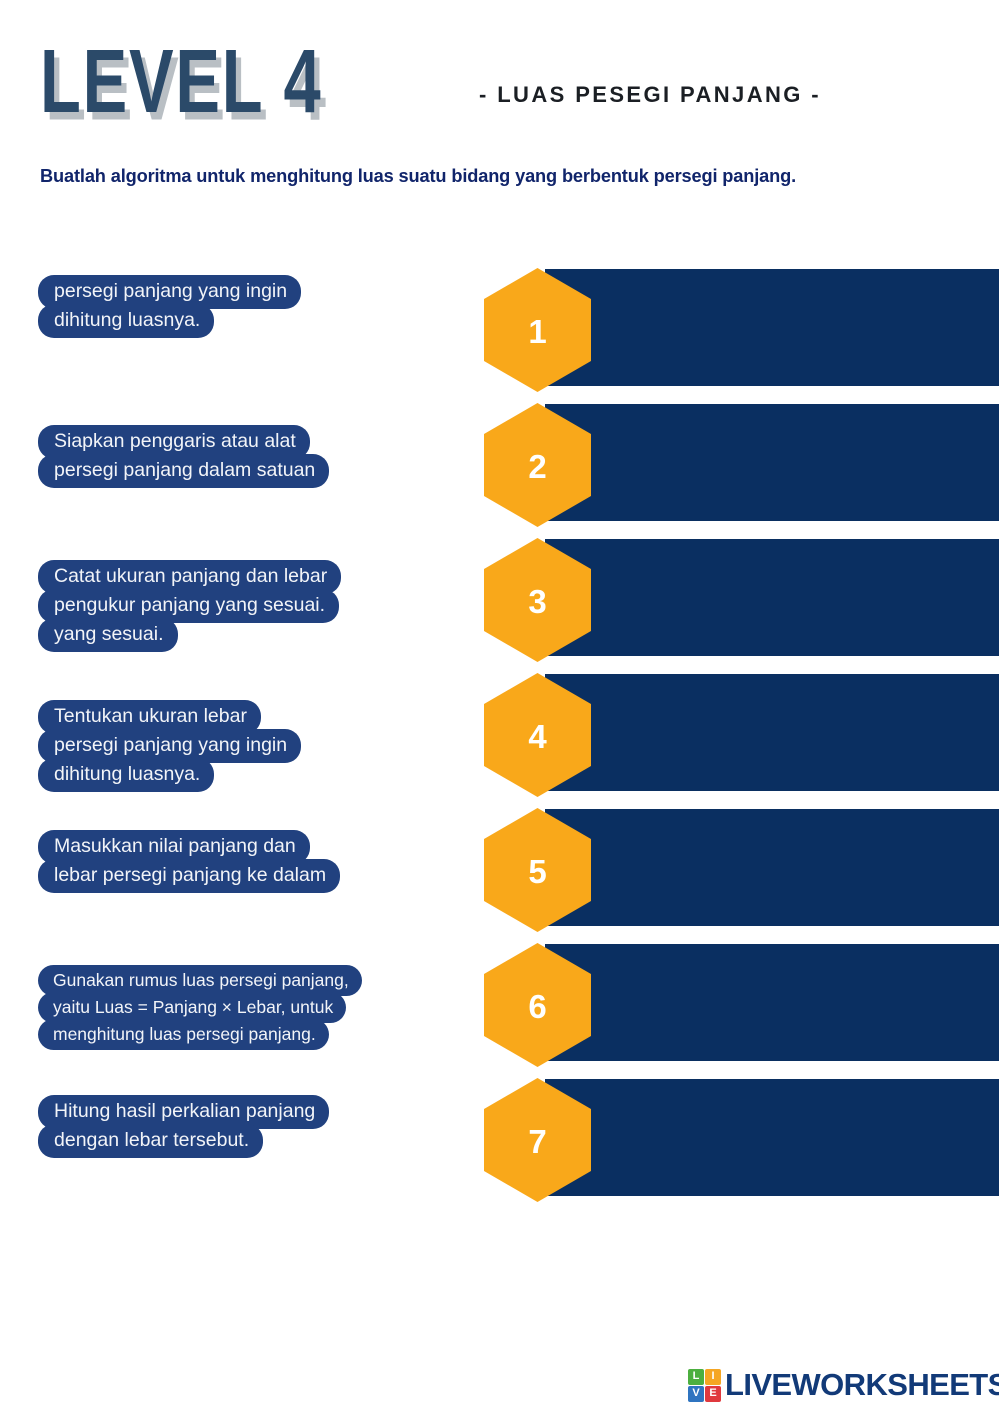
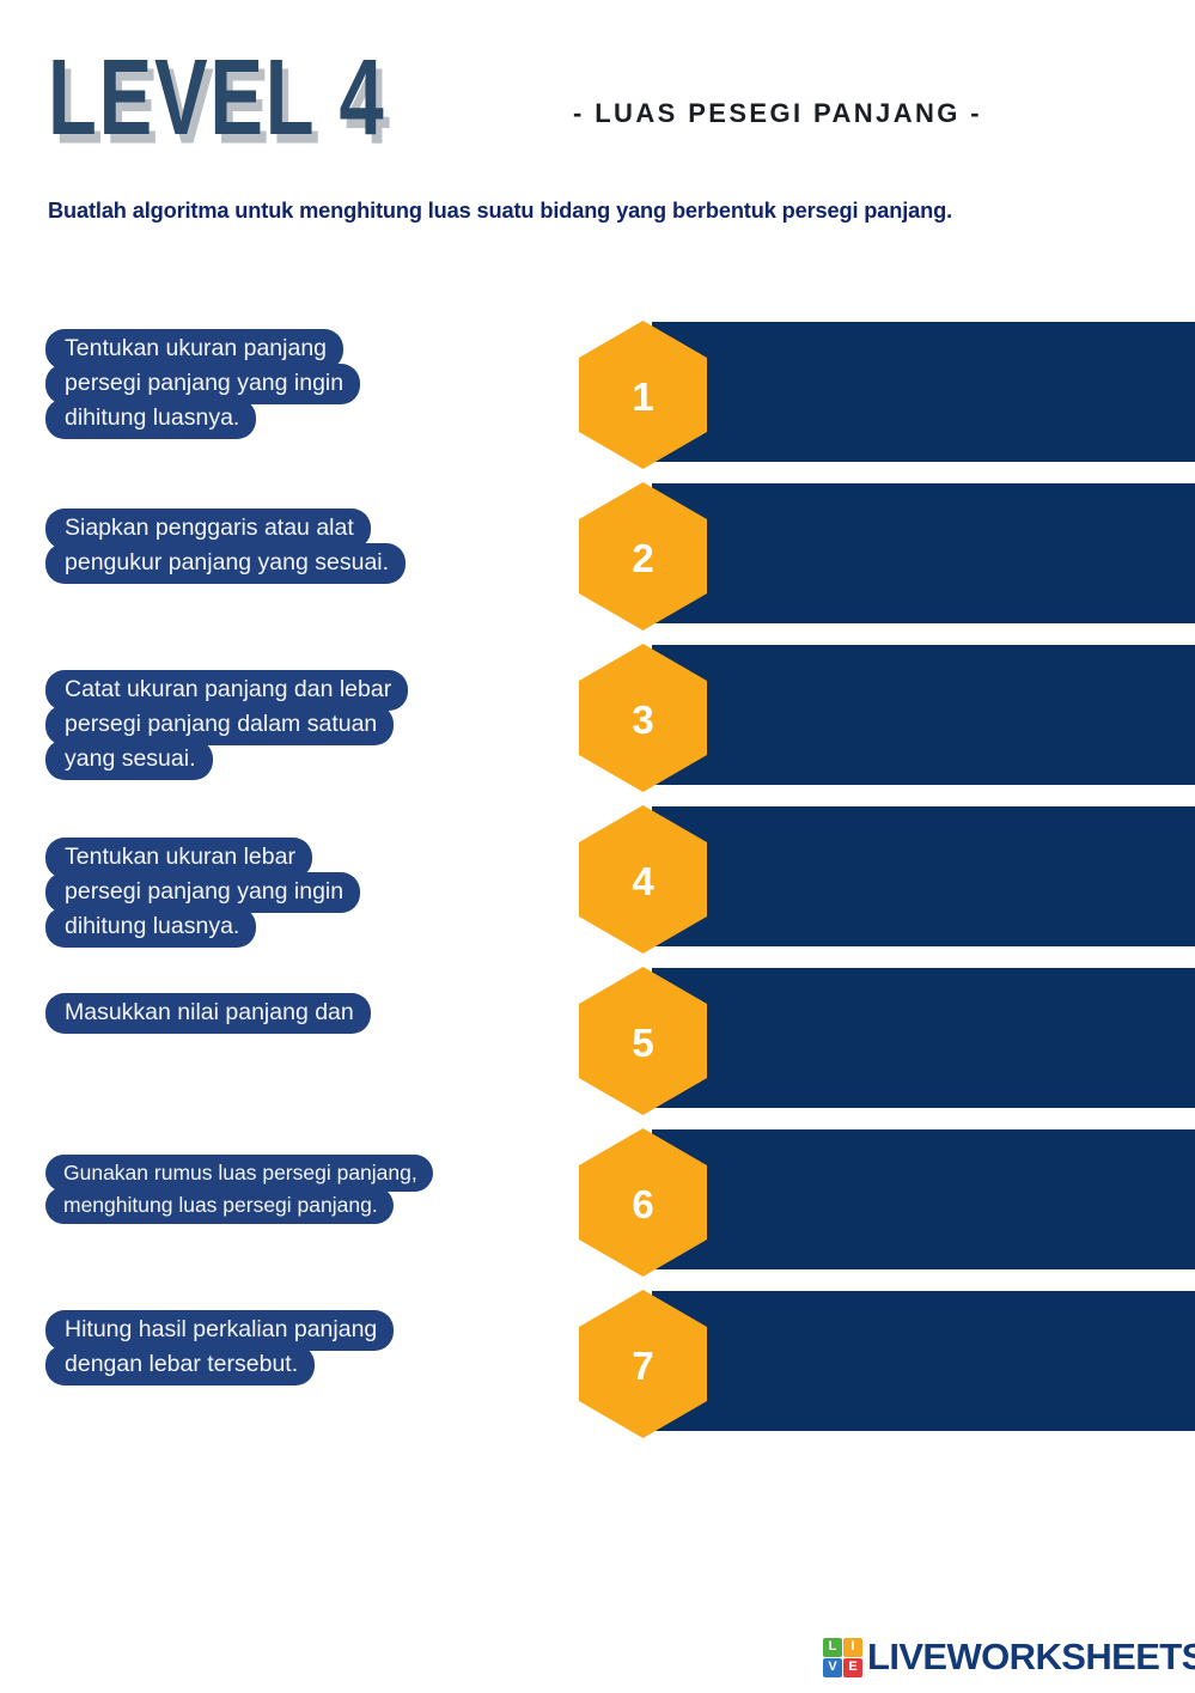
  LEVEL 4
  - LUAS PESEGI PANJANG -
  Buatlah algoritma untuk menghitung luas suatu bidang yang berbentuk persegi panjang.
  1
+ Tentukan ukuran panjang
  persegi panjang yang ingin
  dihitung luasnya.
  2
  Siapkan penggaris atau alat
- persegi panjang dalam satuan
+ pengukur panjang yang sesuai.
  3
  Catat ukuran panjang dan lebar
- pengukur panjang yang sesuai.
+ persegi panjang dalam satuan
  yang sesuai.
  4
  Tentukan ukuran lebar
  persegi panjang yang ingin
  dihitung luasnya.
  5
  Masukkan nilai panjang dan
- lebar persegi panjang ke dalam
  6
  Gunakan rumus luas persegi panjang,
- yaitu Luas = Panjang × Lebar, untuk
  menghitung luas persegi panjang.
  7
  Hitung hasil perkalian panjang
  dengan lebar tersebut.
  L
  I
  V
  E
  LIVEWORKSHEETS
